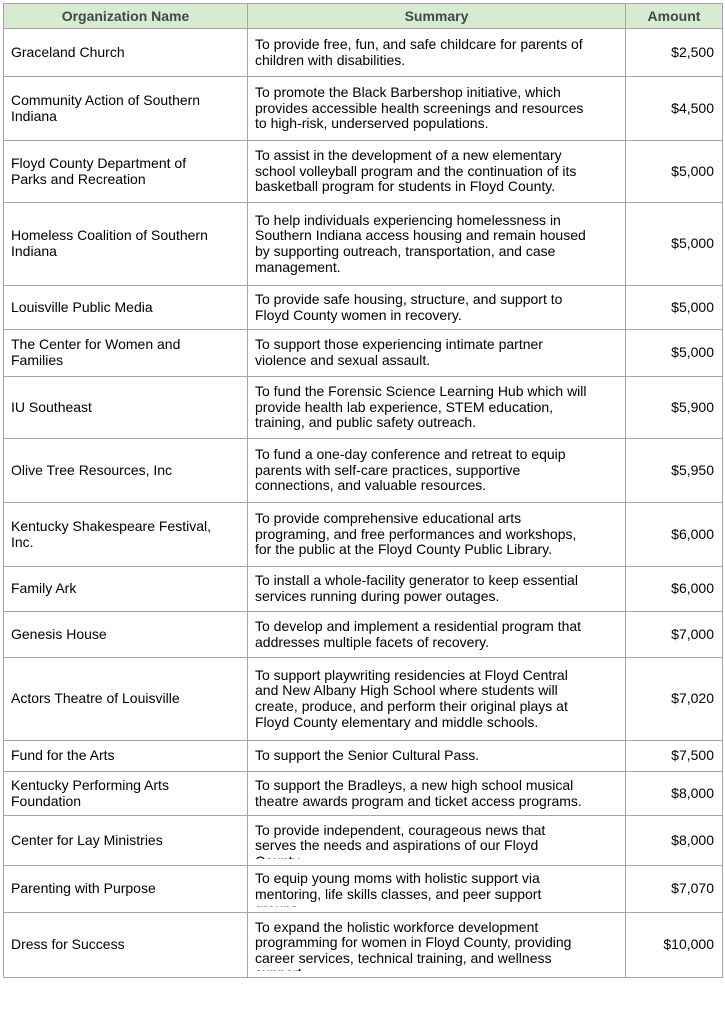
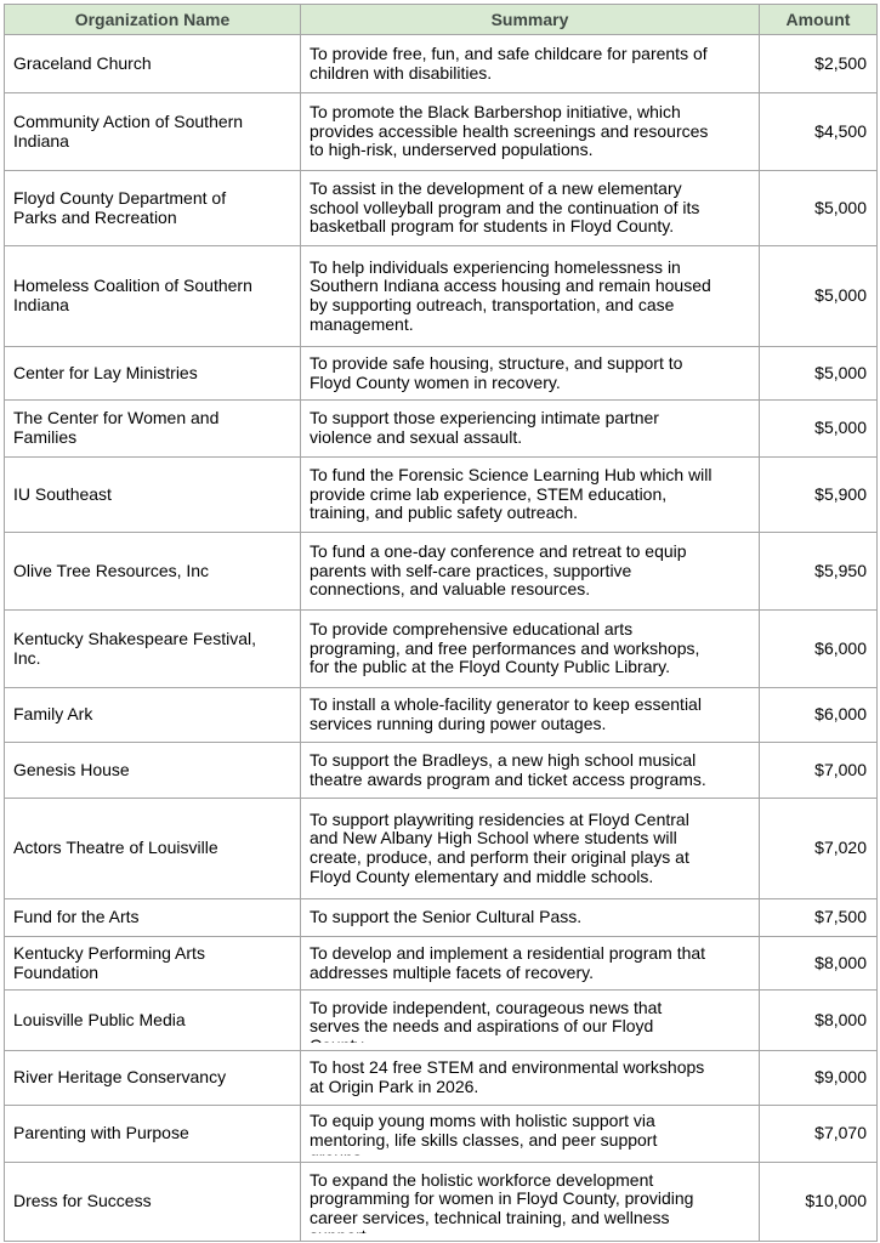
  Organization Name	Summary	Amount
  Graceland Church	To provide free, fun, and safe childcare for parents of children with disabilities.	$2,500
  Community Action of Southern Indiana	To promote the Black Barbershop initiative, which provides accessible health screenings and resources to high-risk, underserved populations.	$4,500
  Floyd County Department of Parks and Recreation	To assist in the development of a new elementary school volleyball program and the continuation of its basketball program for students in Floyd County.	$5,000
  Homeless Coalition of Southern Indiana	To help individuals experiencing homelessness in Southern Indiana access housing and remain housed by supporting outreach, transportation, and case management.	$5,000
- Louisville Public Media	To provide safe housing, structure, and support to Floyd County women in recovery.	$5,000
+ Center for Lay Ministries	To provide safe housing, structure, and support to Floyd County women in recovery.	$5,000
  The Center for Women and Families	To support those experiencing intimate partner violence and sexual assault.	$5,000
- IU Southeast	To fund the Forensic Science Learning Hub which will provide health lab experience, STEM education, training, and public safety outreach.	$5,900
+ IU Southeast	To fund the Forensic Science Learning Hub which will provide crime lab experience, STEM education, training, and public safety outreach.	$5,900
  Olive Tree Resources, Inc	To fund a one-day conference and retreat to equip parents with self-care practices, supportive connections, and valuable resources.	$5,950
  Kentucky Shakespeare Festival, Inc.	To provide comprehensive educational arts programing, and free performances and workshops, for the public at the Floyd County Public Library.	$6,000
  Family Ark	To install a whole-facility generator to keep essential services running during power outages.	$6,000
- Genesis House	To develop and implement a residential program that addresses multiple facets of recovery.	$7,000
+ Genesis House	To support the Bradleys, a new high school musical theatre awards program and ticket access programs.	$7,000
  Actors Theatre of Louisville	To support playwriting residencies at Floyd Central and New Albany High School where students will create, produce, and perform their original plays at Floyd County elementary and middle schools.	$7,020
  Fund for the Arts	To support the Senior Cultural Pass.	$7,500
- Kentucky Performing Arts Foundation	To support the Bradleys, a new high school musical theatre awards program and ticket access programs.	$8,000
+ Kentucky Performing Arts Foundation	To develop and implement a residential program that addresses multiple facets of recovery.	$8,000
- Center for Lay Ministries	To provide independent, courageous news that serves the needs and aspirations of our Floyd	$8,000
+ Louisville Public Media	To provide independent, courageous news that serves the needs and aspirations of our Floyd	$8,000
+ River Heritage Conservancy	To host 24 free STEM and environmental workshops at Origin Park in 2026.	$9,000
  Parenting with Purpose	To equip young moms with holistic support via mentoring, life skills classes, and peer support	$7,070
  Dress for Success	To expand the holistic workforce development programming for women in Floyd County, providing career services, technical training, and wellness	$10,000
